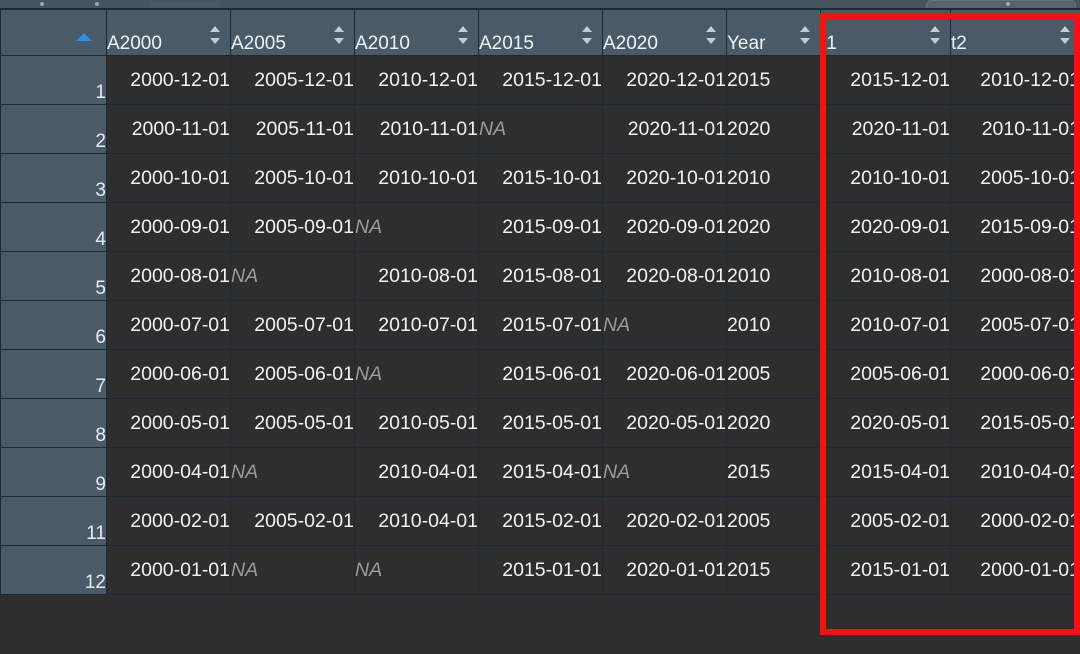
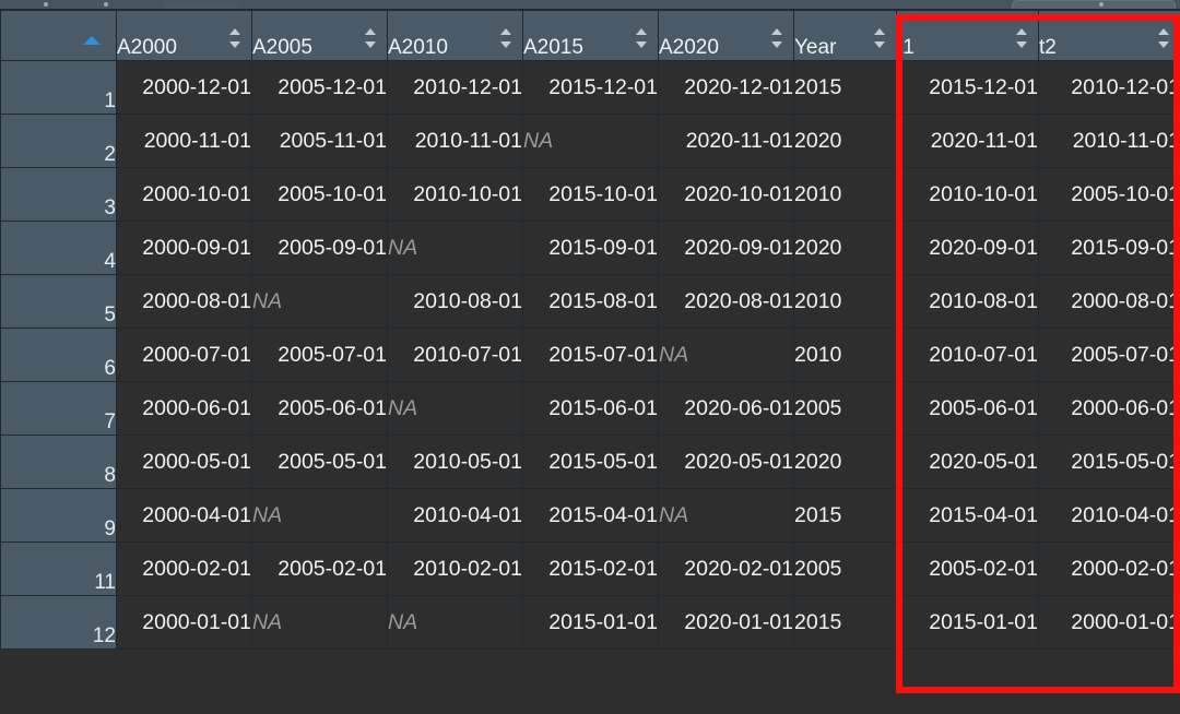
  	A2000	A2005	A2010	A2015	A2020	Year	t1	t2
  1	2000-12-01	2005-12-01	2010-12-01	2015-12-01	2020-12-01	2015	2015-12-01	2010-12-01
  2	2000-11-01	2005-11-01	2010-11-01	NA	2020-11-01	2020	2020-11-01	2010-11-01
  3	2000-10-01	2005-10-01	2010-10-01	2015-10-01	2020-10-01	2010	2010-10-01	2005-10-01
  4	2000-09-01	2005-09-01	NA	2015-09-01	2020-09-01	2020	2020-09-01	2015-09-01
  5	2000-08-01	NA	2010-08-01	2015-08-01	2020-08-01	2010	2010-08-01	2000-08-01
  6	2000-07-01	2005-07-01	2010-07-01	2015-07-01	NA	2010	2010-07-01	2005-07-01
  7	2000-06-01	2005-06-01	NA	2015-06-01	2020-06-01	2005	2005-06-01	2000-06-01
  8	2000-05-01	2005-05-01	2010-05-01	2015-05-01	2020-05-01	2020	2020-05-01	2015-05-01
  9	2000-04-01	NA	2010-04-01	2015-04-01	NA	2015	2015-04-01	2010-04-01
- 11	2000-02-01	2005-02-01	2010-04-01	2015-02-01	2020-02-01	2005	2005-02-01	2000-02-01
+ 11	2000-02-01	2005-02-01	2010-02-01	2015-02-01	2020-02-01	2005	2005-02-01	2000-02-01
  12	2000-01-01	NA	NA	2015-01-01	2020-01-01	2015	2015-01-01	2000-01-01
